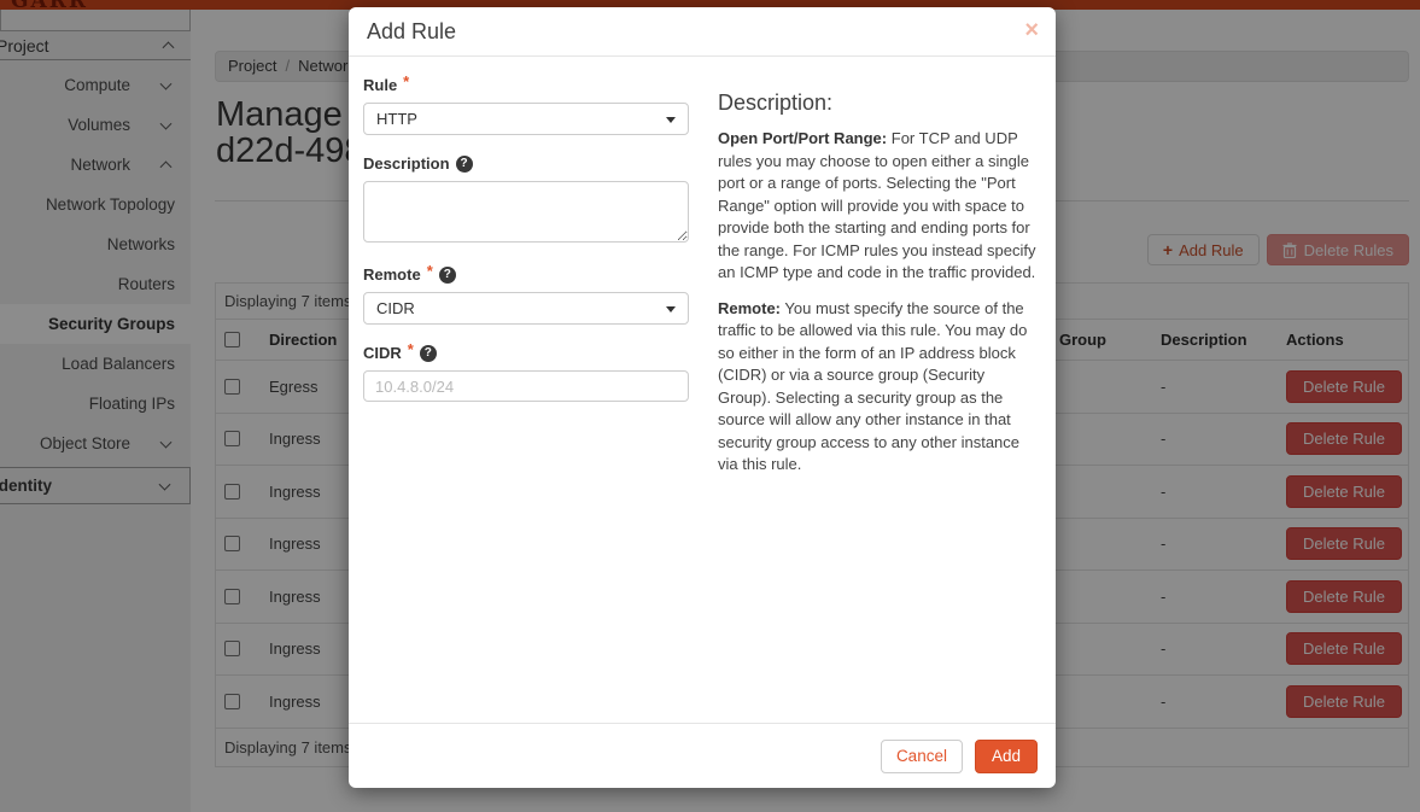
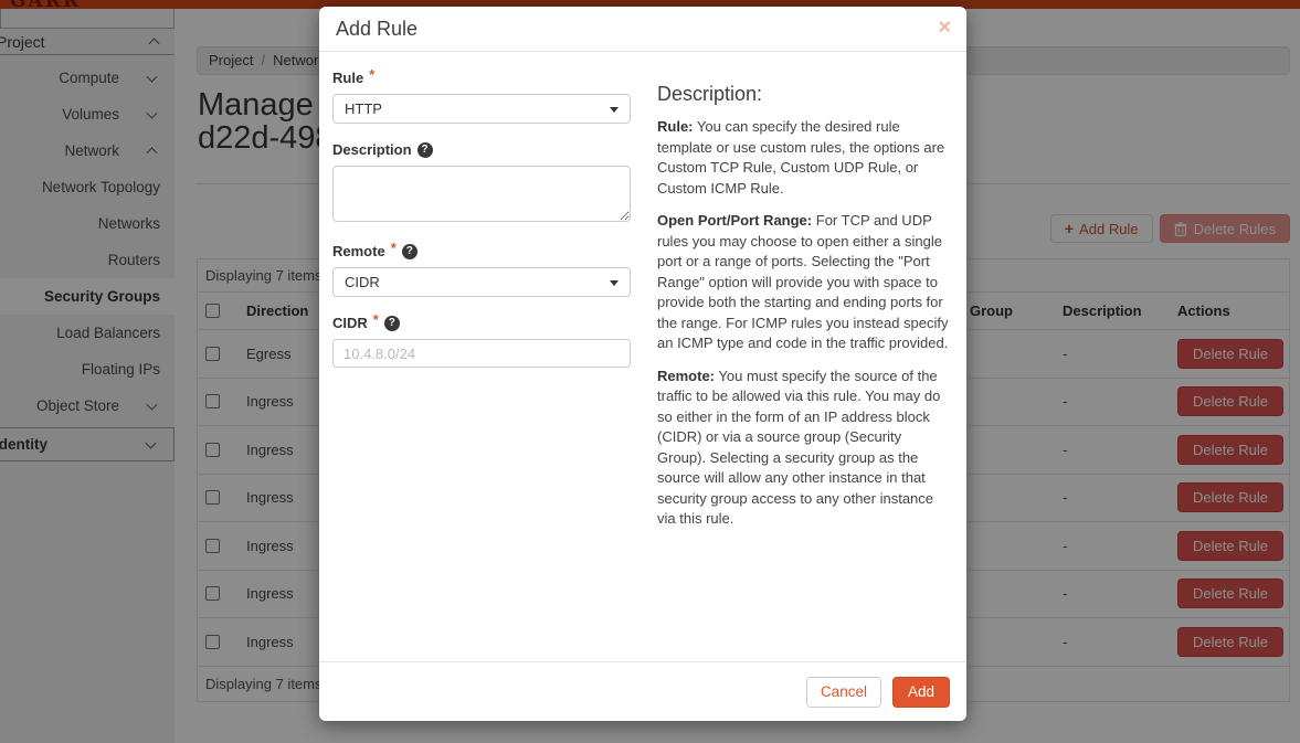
  GARR
  Project
  Compute
  Volumes
  Network
  Network Topology
  Networks
  Routers
  Security Groups
  Load Balancers
  Floating IPs
  Object Store
  dentity
  Project / Networ
  Manage
  d22d-49
  +
  Add Rule
  Delete Rules
  Displaying 7 item
  Direction
  Description
  Actions
  Group
  Egress
  -
  Delete Rule
  Ingress
  -
  Delete Rule
  Ingress
  -
  Delete Rule
  Ingress
  -
  Delete Rule
  Ingress
  -
  Delete Rule
  Ingress
  -
  Delete Rule
  Ingress
  -
  Delete Rule
  Displaying 7 item
  Add Rule
  ×
  Rule
  *
  HTTP
  Description
  ?
  Remote
  *
  ?
  CIDR
  CIDR
  *
  ?
  10.4.8.0/24
  Description:
+ Rule: You can specify the desired rule template or use custom rules, the options are Custom TCP Rule, Custom UDP Rule, or Custom ICMP Rule.
  Open Port/Port Range: For TCP and UDP rules you may choose to open either a single port or a range of ports. Selecting the "Port Range" option will provide you with space to provide both the starting and ending ports for the range. For ICMP rules you instead specify an ICMP type and code in the traffic provided.
  Remote: You must specify the source of the traffic to be allowed via this rule. You may do so either in the form of an IP address block (CIDR) or via a source group (Security Group). Selecting a security group as the source will allow any other instance in that security group access to any other instance via this rule.
  Cancel
  Add
